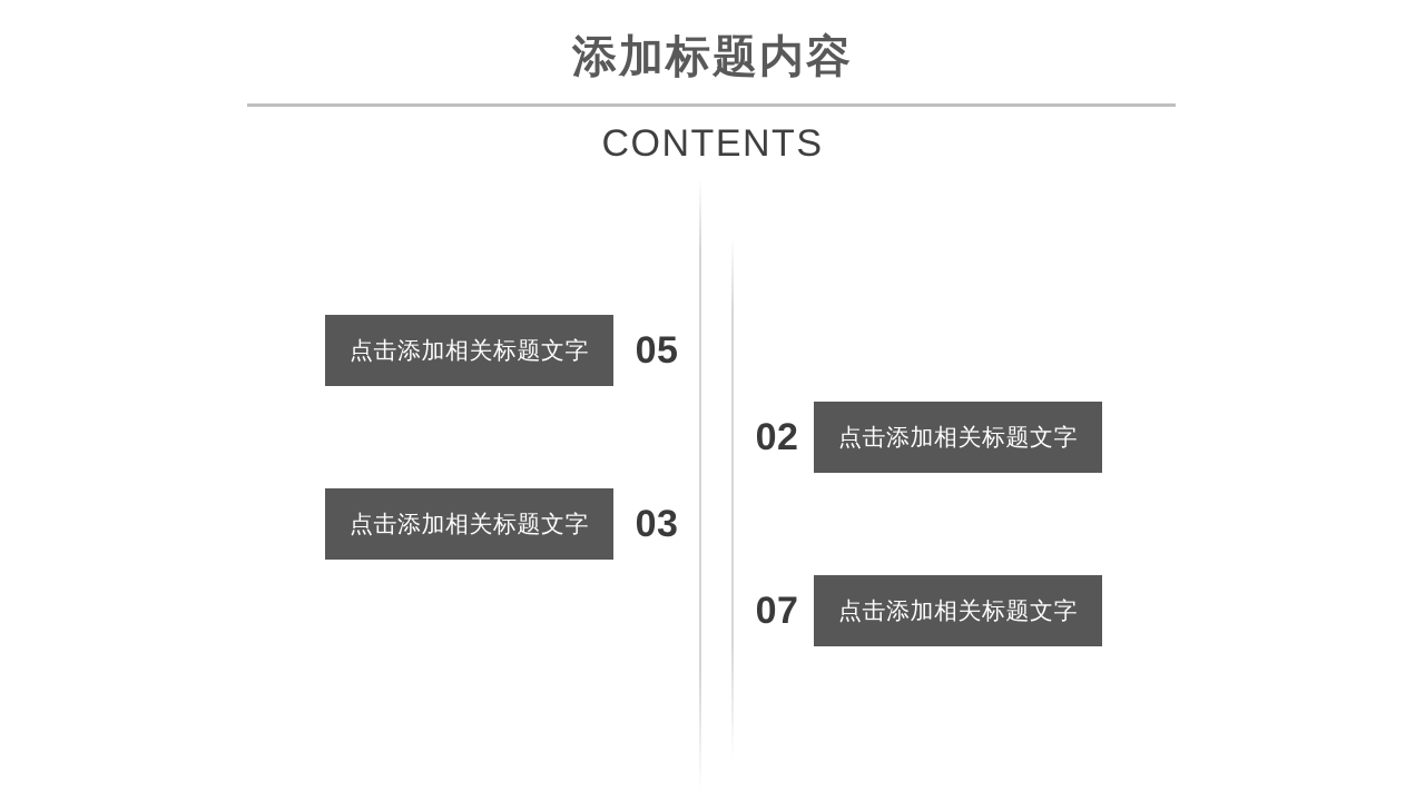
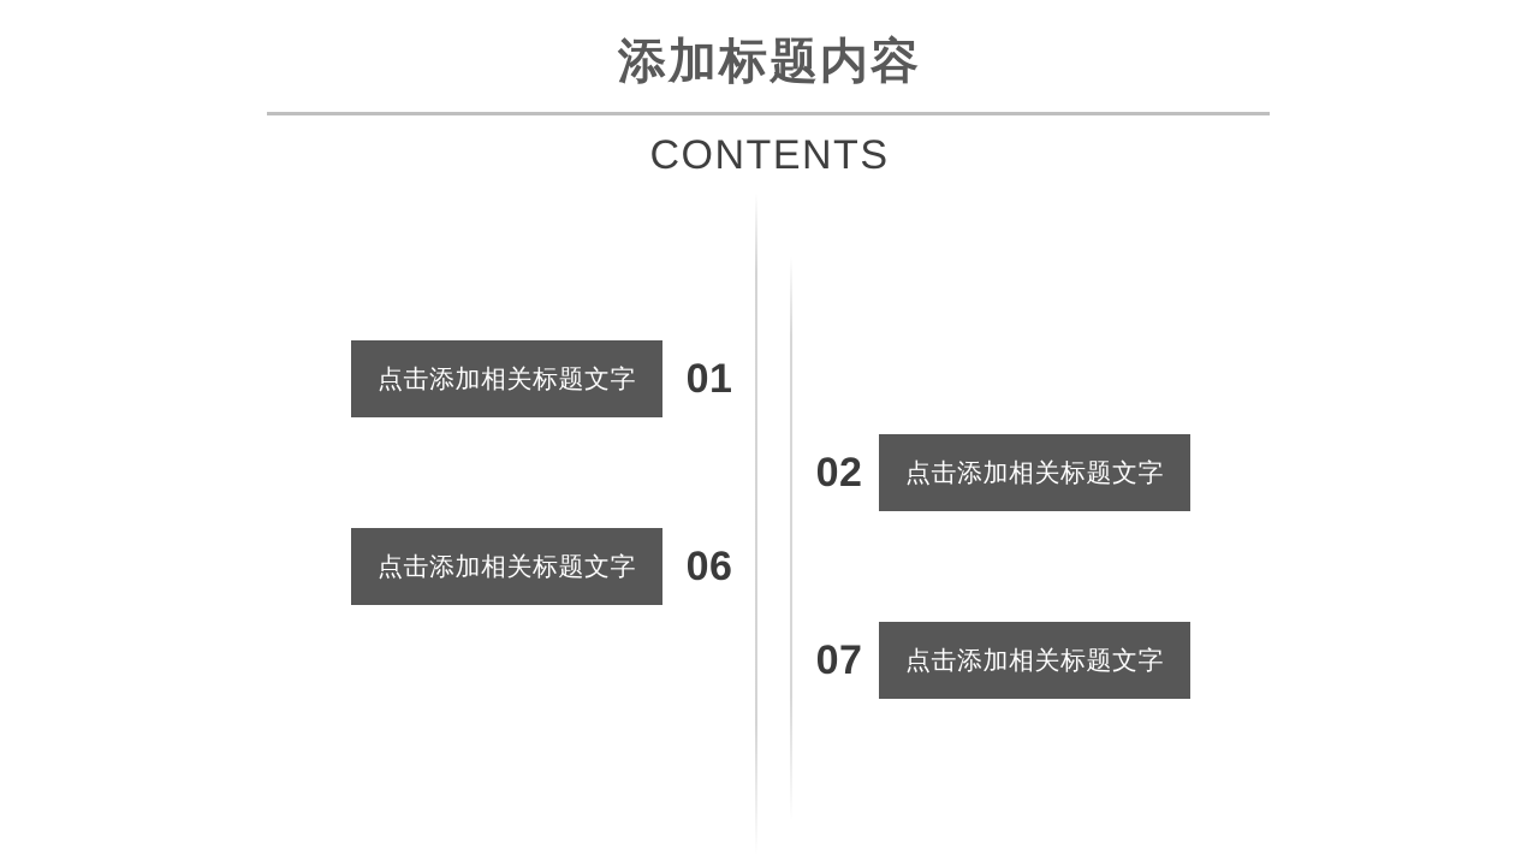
  添加标题内容
  CONTENTS
  点击添加相关标题文字
- 05
+ 01
  02
  点击添加相关标题文字
  点击添加相关标题文字
- 03
+ 06
  07
  点击添加相关标题文字
